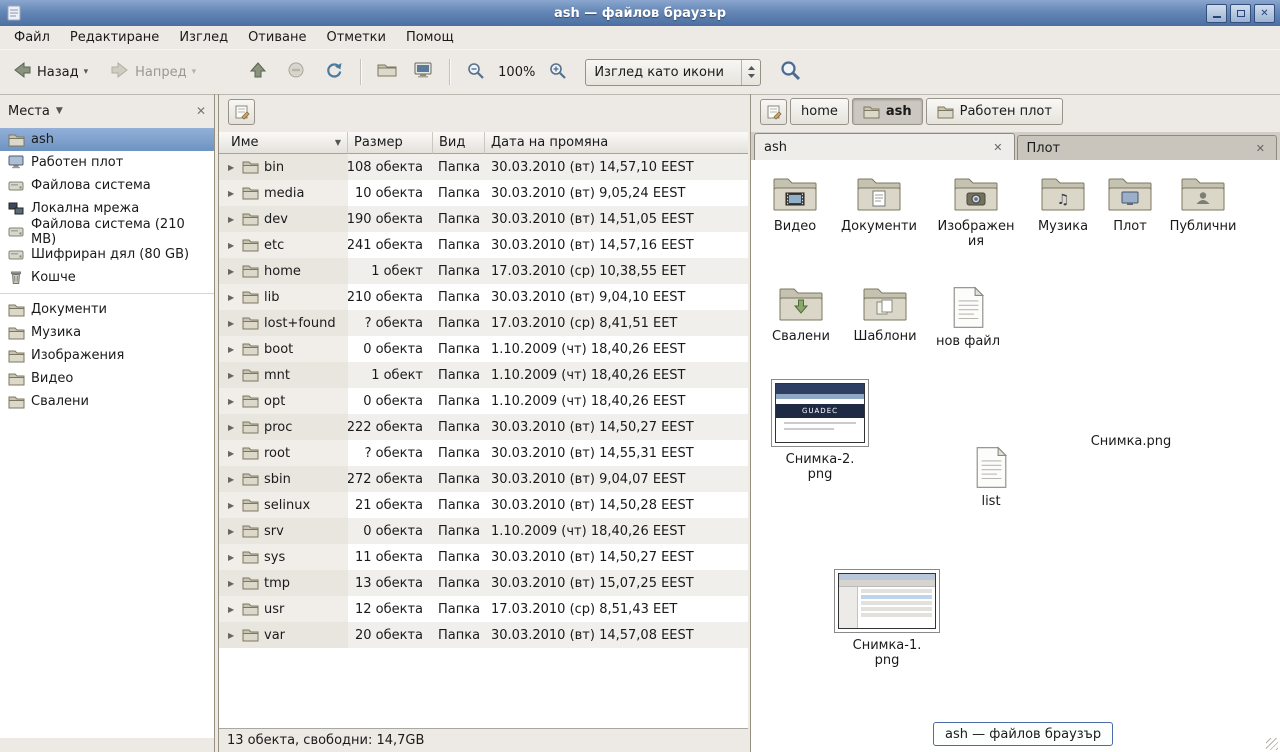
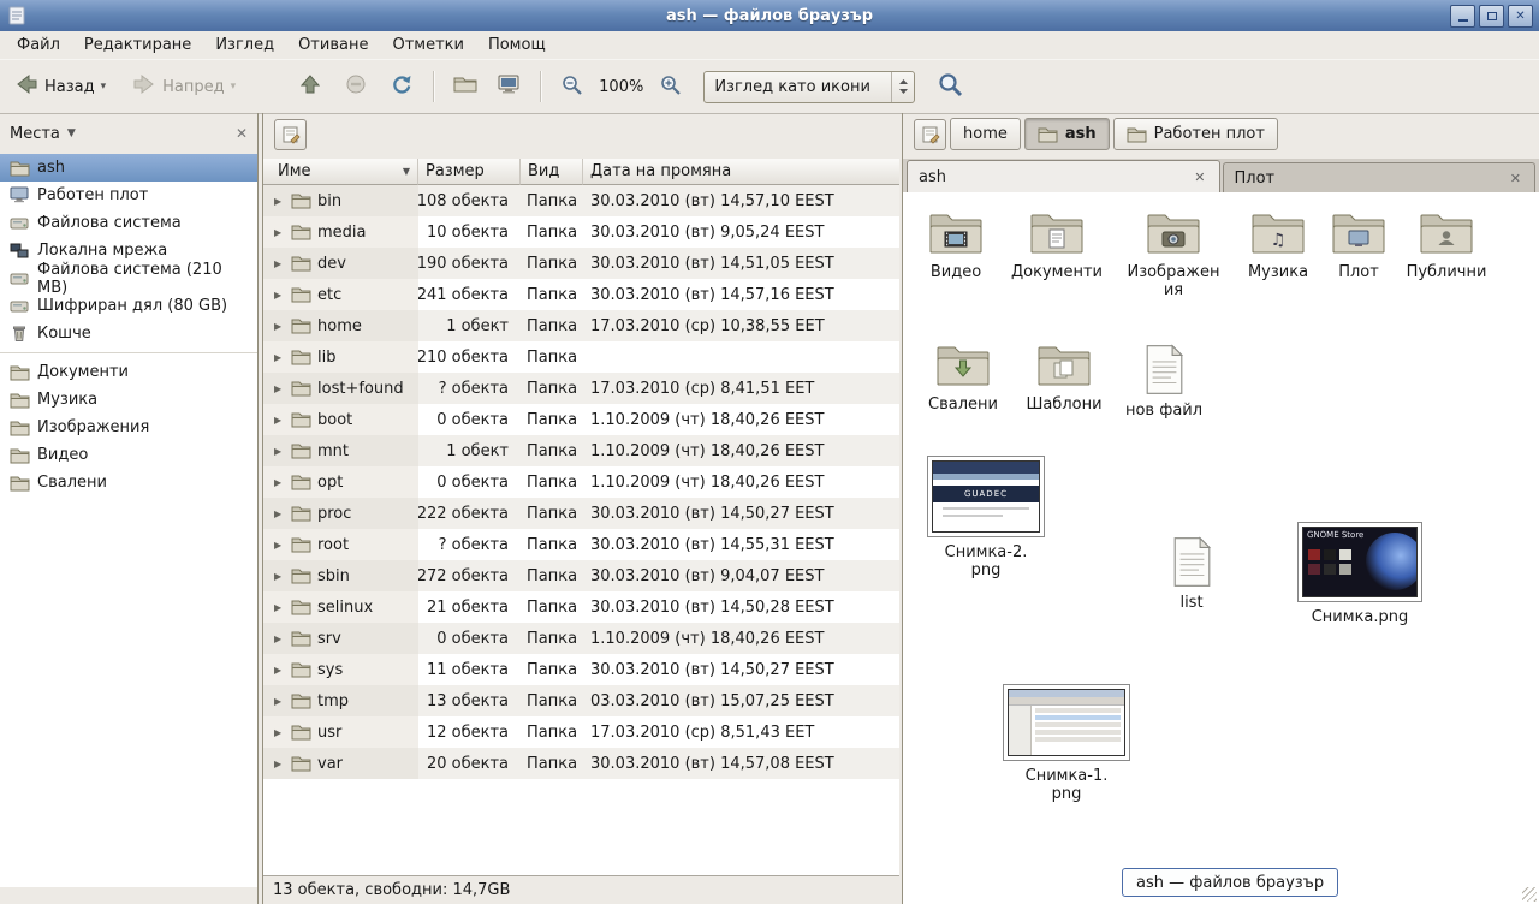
  ash — файлов браузър
  ✕
  Файл
  Редактиране
  Изглед
  Отиване
  Отметки
  Помощ
  Назад
  ▾
  Напред
  ▾
  100%
  Изглед като икони
  Места
  ▼
  ✕
  ash
  Работен плот
  Файлова система
  Локална мрежа
  Файлова система (210 MB)
  Шифриран дял (80 GB)
  Кошче
  Документи
  Музика
  Изображения
  Видео
  Свалени
  Име
  ▼
  Размер
  Вид
  Дата на промяна
  ▶
  bin
  108 обекта
  Папка
  30.03.2010 (вт) 14,57,10 EEST
  ▶
  media
  10 обекта
  Папка
  30.03.2010 (вт) 9,05,24 EEST
  ▶
  dev
  190 обекта
  Папка
  30.03.2010 (вт) 14,51,05 EEST
  ▶
  etc
  241 обекта
  Папка
  30.03.2010 (вт) 14,57,16 EEST
  ▶
  home
  1 обект
  Папка
  17.03.2010 (ср) 10,38,55 EET
  ▶
  lib
  210 обекта
  Папка
- 30.03.2010 (вт) 9,04,10 EEST
  ▶
  lost+found
  ? обекта
  Папка
  17.03.2010 (ср) 8,41,51 EET
  ▶
  boot
  0 обекта
  Папка
  1.10.2009 (чт) 18,40,26 EEST
  ▶
  mnt
  1 обект
  Папка
  1.10.2009 (чт) 18,40,26 EEST
  ▶
  opt
  0 обекта
  Папка
  1.10.2009 (чт) 18,40,26 EEST
  ▶
  proc
  222 обекта
  Папка
  30.03.2010 (вт) 14,50,27 EEST
  ▶
  root
  ? обекта
  Папка
  30.03.2010 (вт) 14,55,31 EEST
  ▶
  sbin
  272 обекта
  Папка
  30.03.2010 (вт) 9,04,07 EEST
  ▶
  selinux
  21 обекта
  Папка
  30.03.2010 (вт) 14,50,28 EEST
  ▶
  srv
  0 обекта
  Папка
  1.10.2009 (чт) 18,40,26 EEST
  ▶
  sys
  11 обекта
  Папка
  30.03.2010 (вт) 14,50,27 EEST
  ▶
  tmp
  13 обекта
  Папка
- 30.03.2010 (вт) 15,07,25 EEST
+ 03.03.2010 (вт) 15,07,25 EEST
  ▶
  usr
  12 обекта
  Папка
  17.03.2010 (ср) 8,51,43 EET
  ▶
  var
  20 обекта
  Папка
  30.03.2010 (вт) 14,57,08 EEST
  13 обекта, свободни: 14,7GB
  home
  ash
  Работен плот
  ash
  ✕
  Плот
  ✕
  Видео
  Документи
  Изображения
  ♫
  Музика
  Плот
  Публични
  Свалени
  Шаблони
  нов файл
  GUADEC
  Снимка-2.png
  list
+ GNOME Store
  Снимка.png
  Снимка-1.png
  ash — файлов браузър
